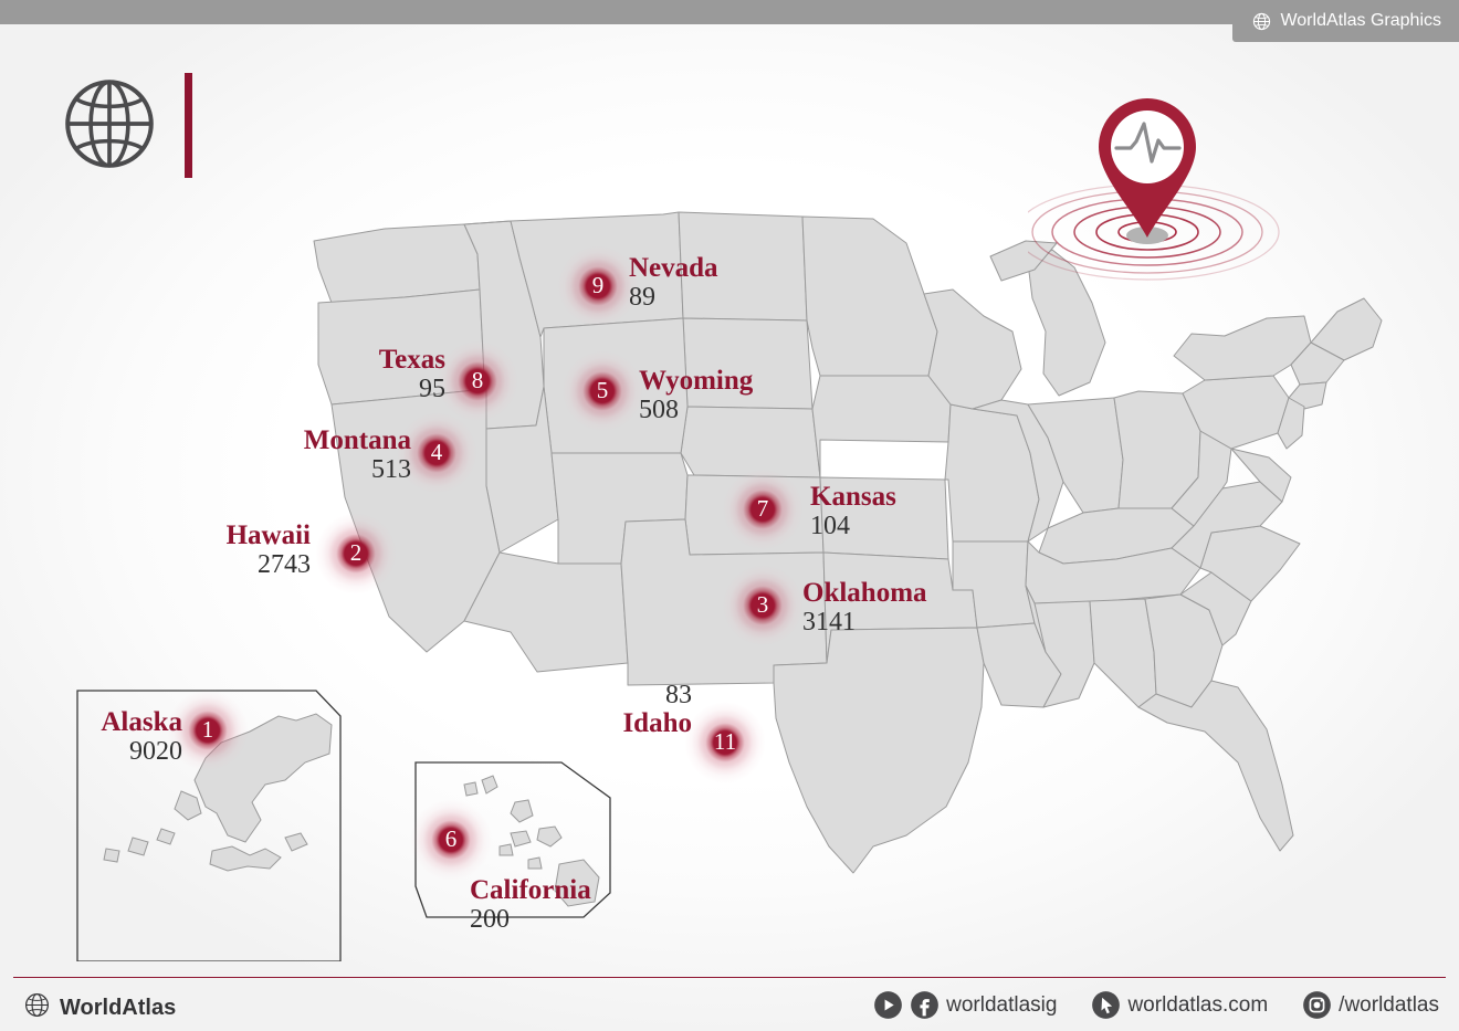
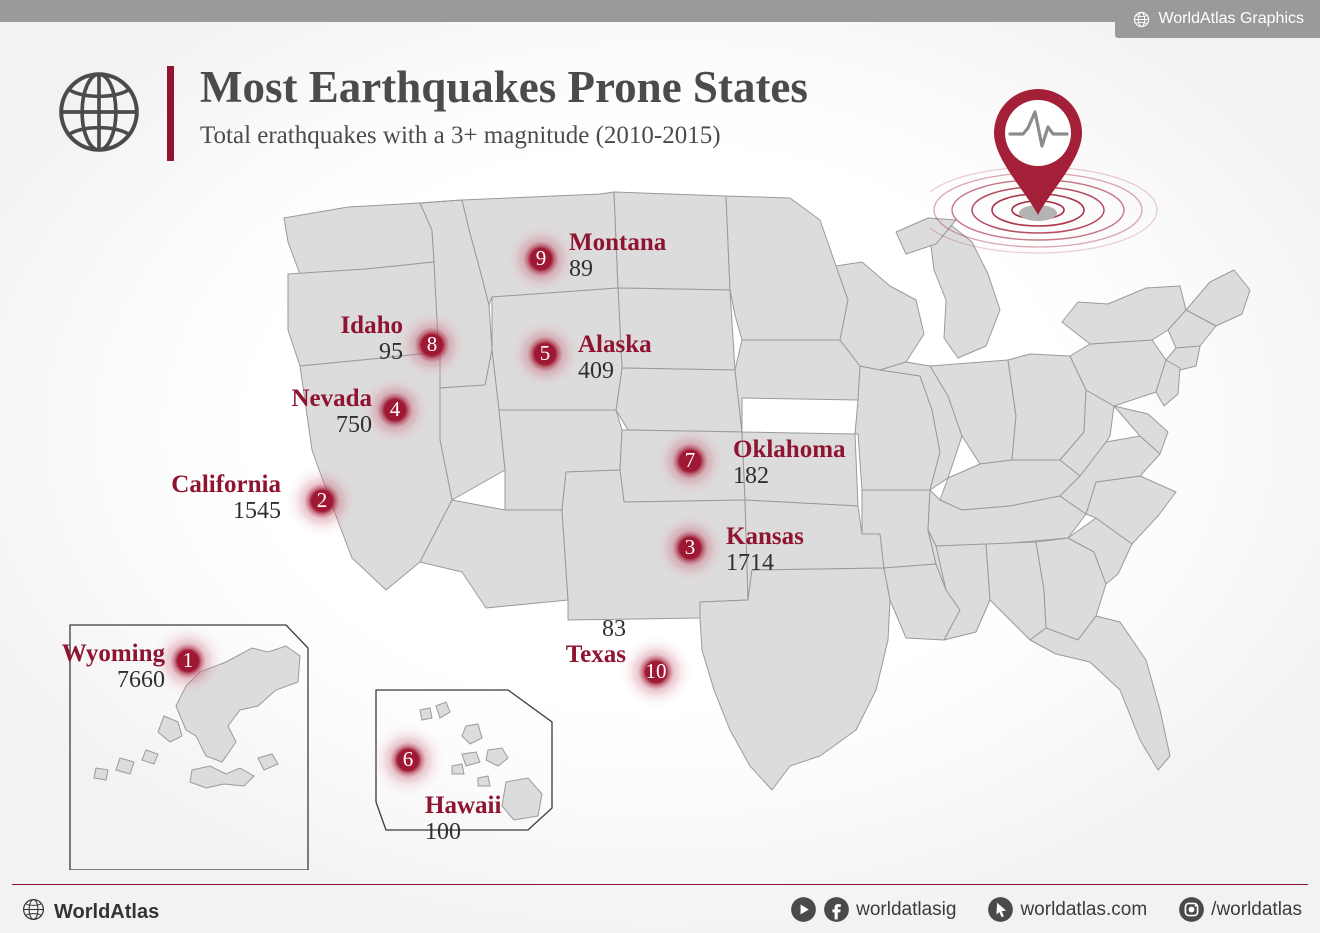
  WorldAtlas Graphics
+ Most Earthquakes Prone States
+ Total erathquakes with a 3+ magnitude (2010-2015)
  1
- Alaska
+ Wyoming
- 9020
+ 7660
  2
- Hawaii
+ California
- 2743
+ 1545
  3
- Oklahoma
+ Kansas
- 3141
+ 1714
  4
- Montana
+ Nevada
- 513
+ 750
  5
- Wyoming
+ Alaska
- 508
+ 409
  6
- California
+ Hawaii
- 200
+ 100
  7
- Kansas
+ Oklahoma
- 104
+ 182
  8
- Texas
+ Idaho
  95
  9
- Nevada
+ Montana
  89
- 11
+ 10
  83
- Idaho
+ Texas
  WorldAtlas
  worldatlasig
  worldatlas.com
  /worldatlas
